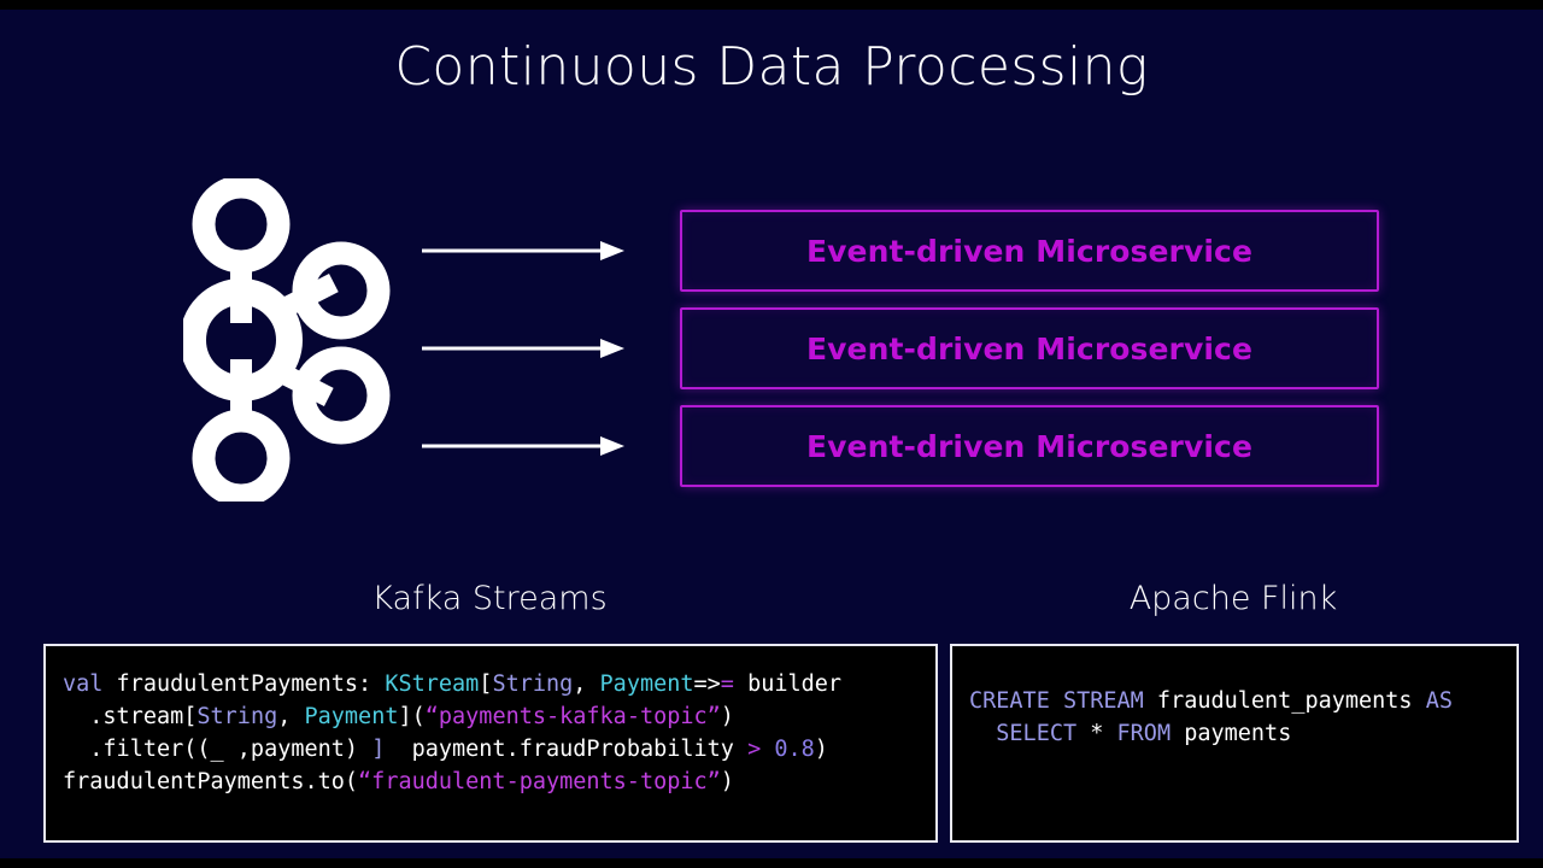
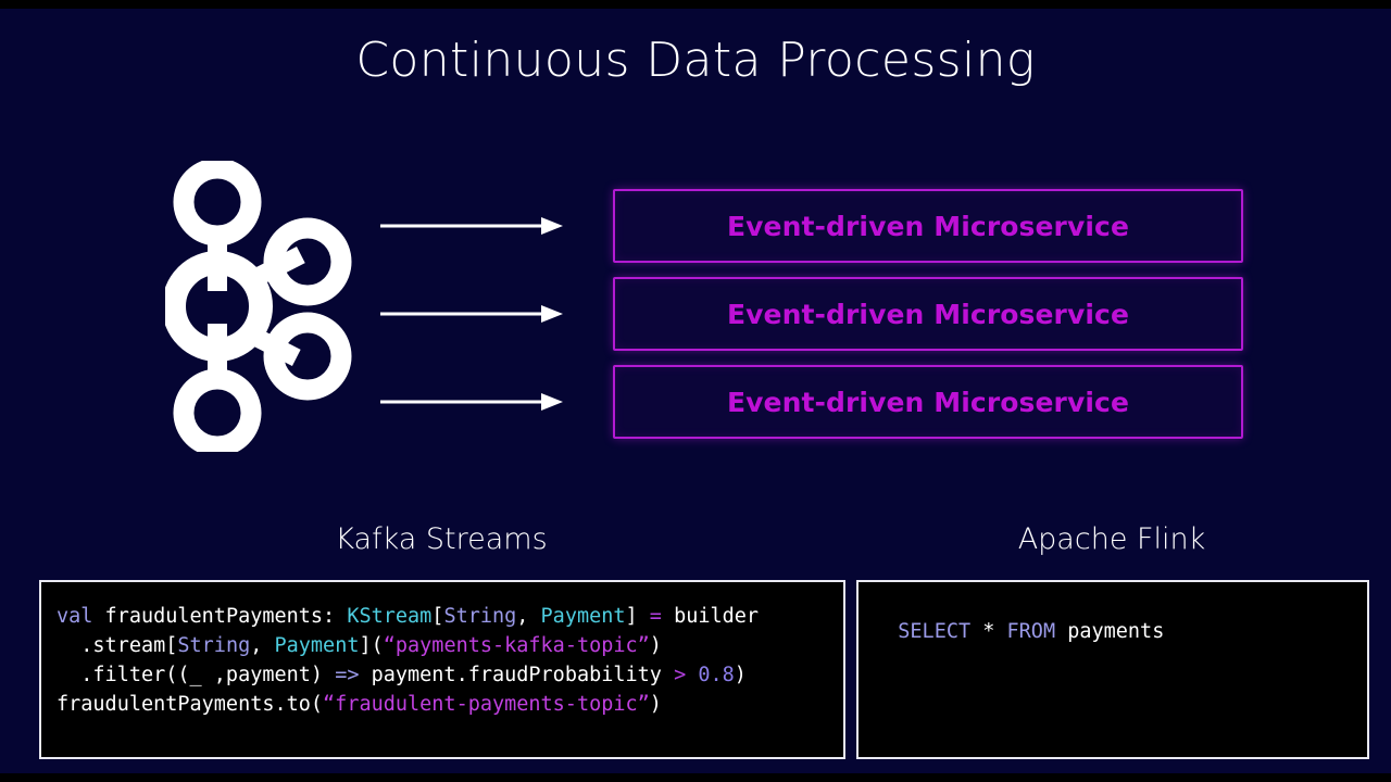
  Continuous Data Processing
  Event-driven Microservice
  Event-driven Microservice
  Event-driven Microservice
  Kafka Streams
  Apache Flink
- val fraudulentPayments: KStream[String, Payment=>= builder
+ val fraudulentPayments: KStream[String, Payment] = builder
  .stream[String, Payment](“payments-kafka-topic”)
- .filter((_ ,payment) ] payment.fraudProbability > 0.8)
+ .filter((_ ,payment) => payment.fraudProbability > 0.8)
  fraudulentPayments.to(“fraudulent-payments-topic”)
- CREATE STREAM fraudulent_payments AS
  SELECT * FROM payments
